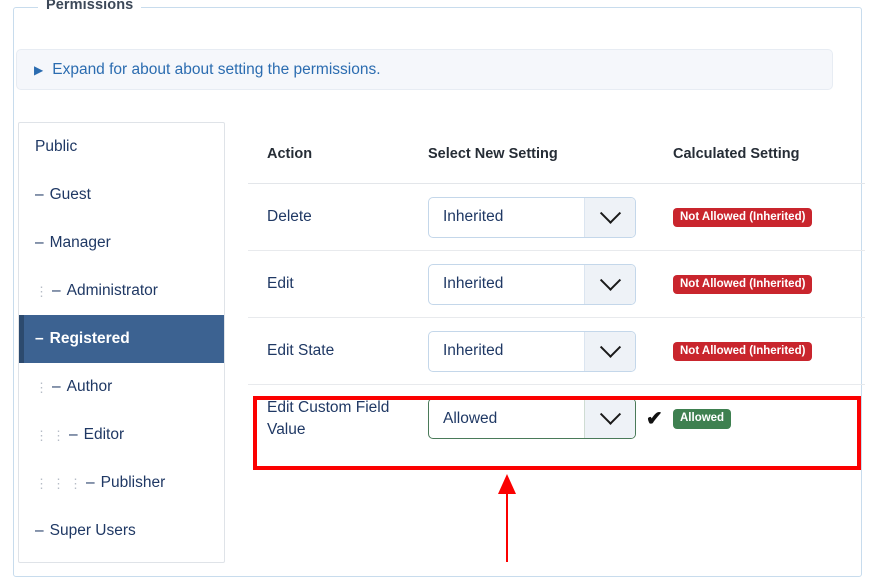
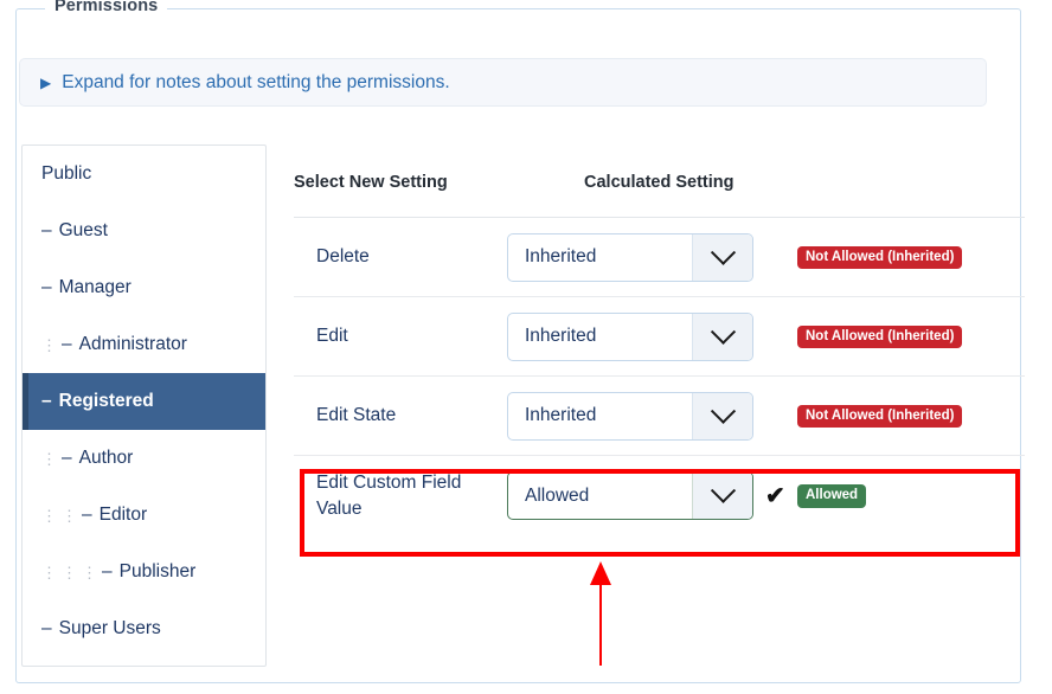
  Permissions
  ▶
- Expand for about about setting the permissions.
+ Expand for notes about setting the permissions.
  Public
  –
  Guest
  –
  Manager
  ⋮
  –
  Administrator
  –
  Registered
  ⋮
  –
  Author
  ⋮
  ⋮
  –
  Editor
  ⋮
  ⋮
  ⋮
  –
  Publisher
  –
  Super Users
- Action
  Select New Setting
  Calculated Setting
  Delete
  Inherited
  Not Allowed (Inherited)
  Edit
  Inherited
  Not Allowed (Inherited)
  Edit State
  Inherited
  Not Allowed (Inherited)
  Edit Custom Field Value
  Allowed
  ✔
  Allowed
